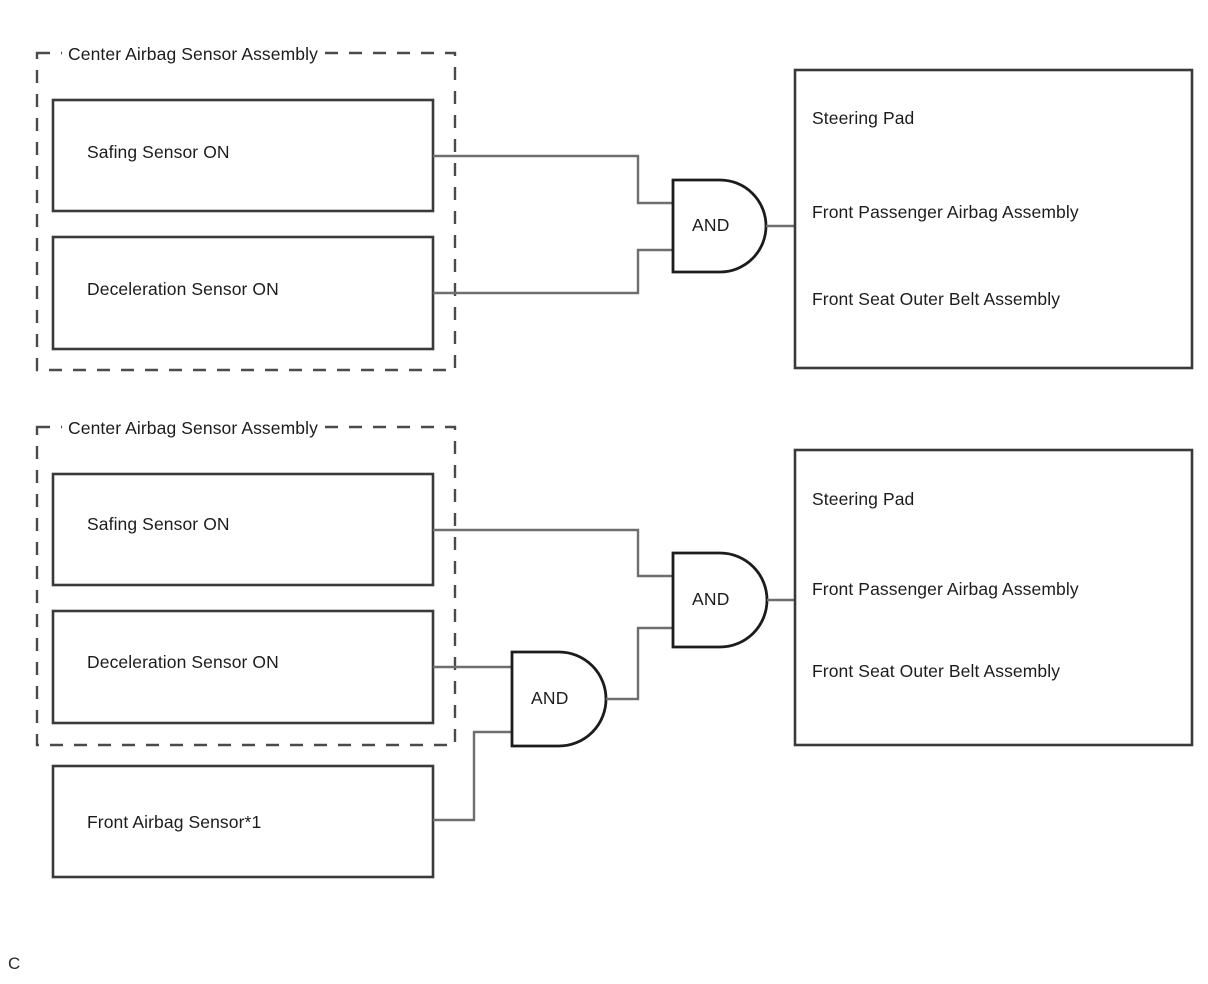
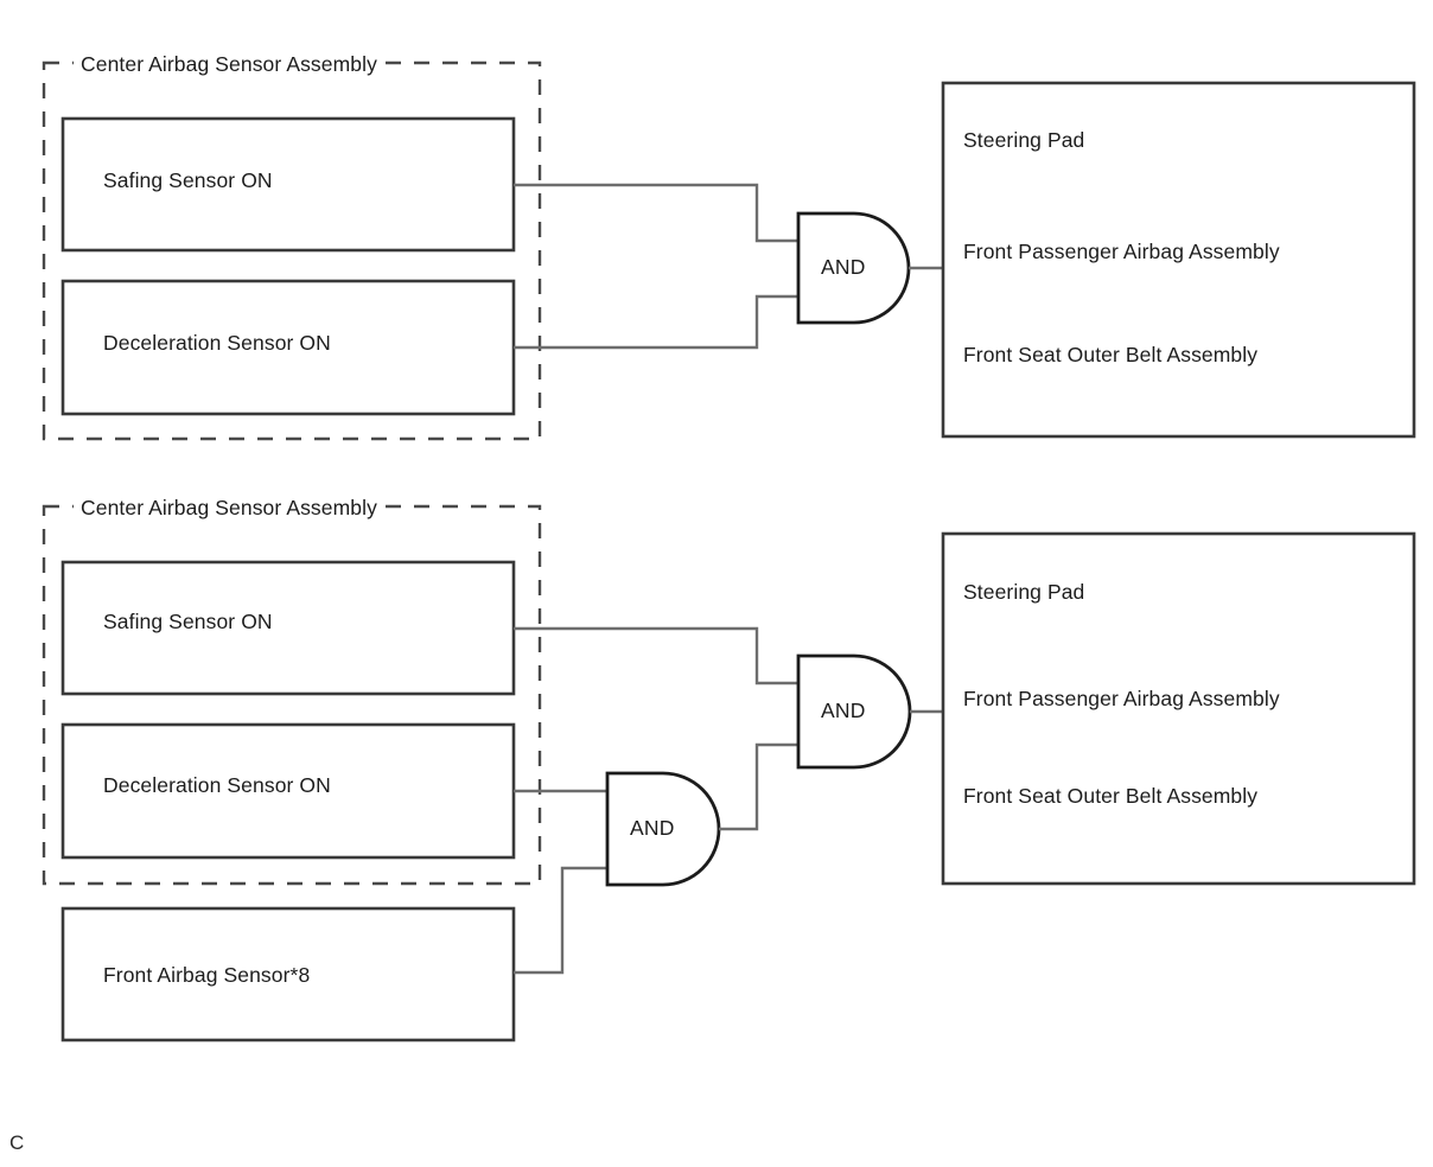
  Center Airbag Sensor Assembly
  Safing Sensor ON
  Deceleration Sensor ON
  AND
  Steering Pad
  Front Passenger Airbag Assembly
  Front Seat Outer Belt Assembly
  Center Airbag Sensor Assembly
  Safing Sensor ON
  Deceleration Sensor ON
- Front Airbag Sensor*1
+ Front Airbag Sensor*8
  AND
  AND
  Steering Pad
  Front Passenger Airbag Assembly
  Front Seat Outer Belt Assembly
  C
